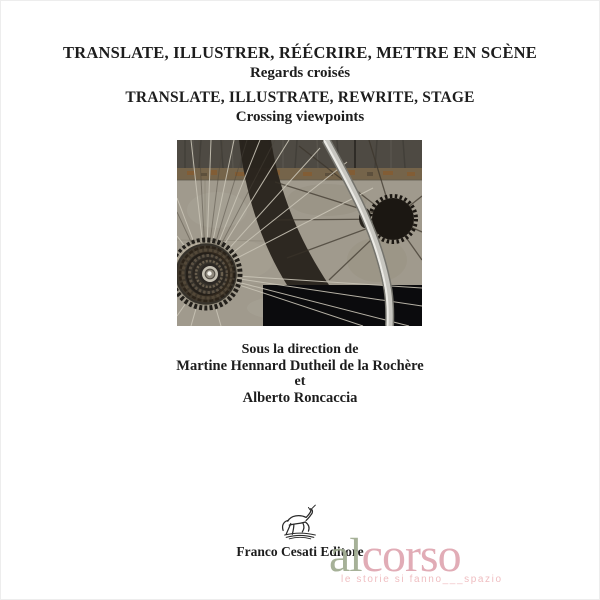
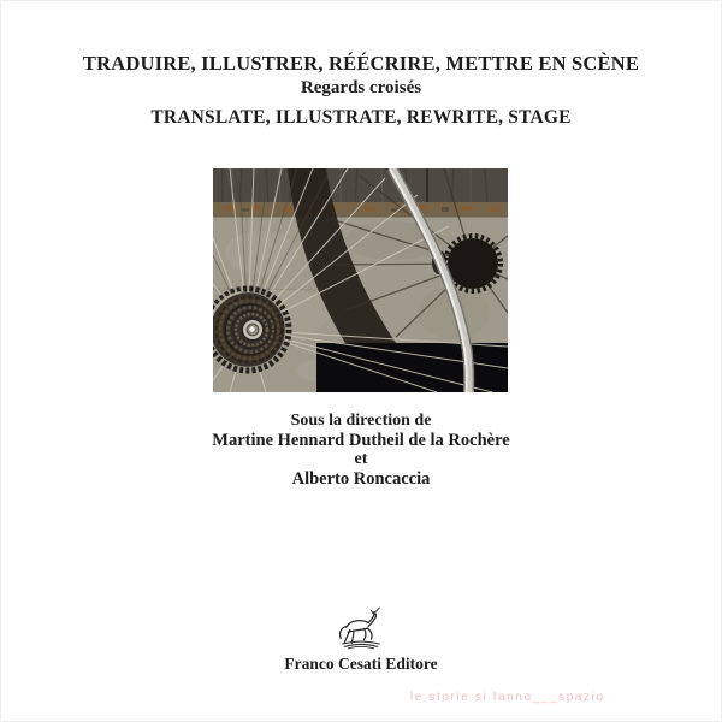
- TRANSLATE, ILLUSTRER, RÉÉCRIRE, METTRE EN SCÈNE
+ TRADUIRE, ILLUSTRER, RÉÉCRIRE, METTRE EN SCÈNE
  Regards croisés
  TRANSLATE, ILLUSTRATE, REWRITE, STAGE
- Crossing viewpoints
  Sous la direction de
  Martine Hennard Dutheil de la Rochère
  et
  Alberto Roncaccia
  Franco Cesati Editore
- alcorso
  le storie si fanno___spazio
